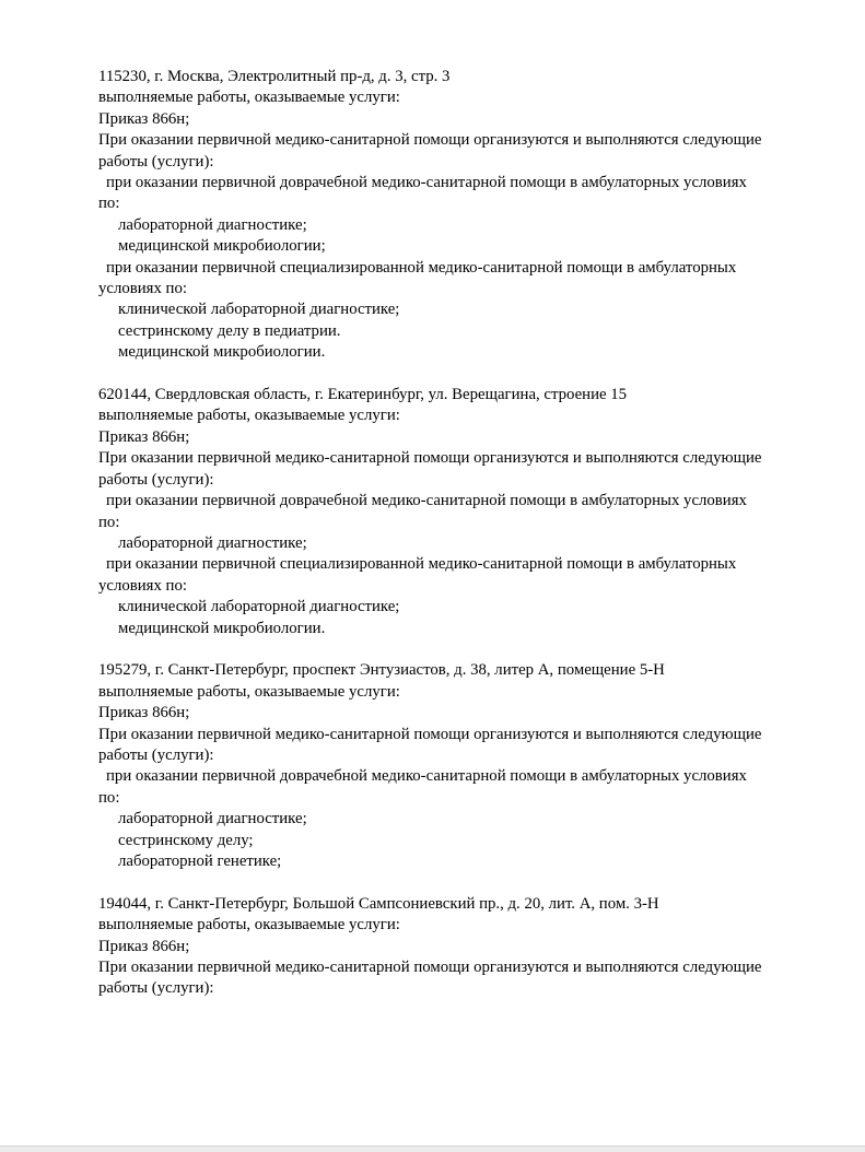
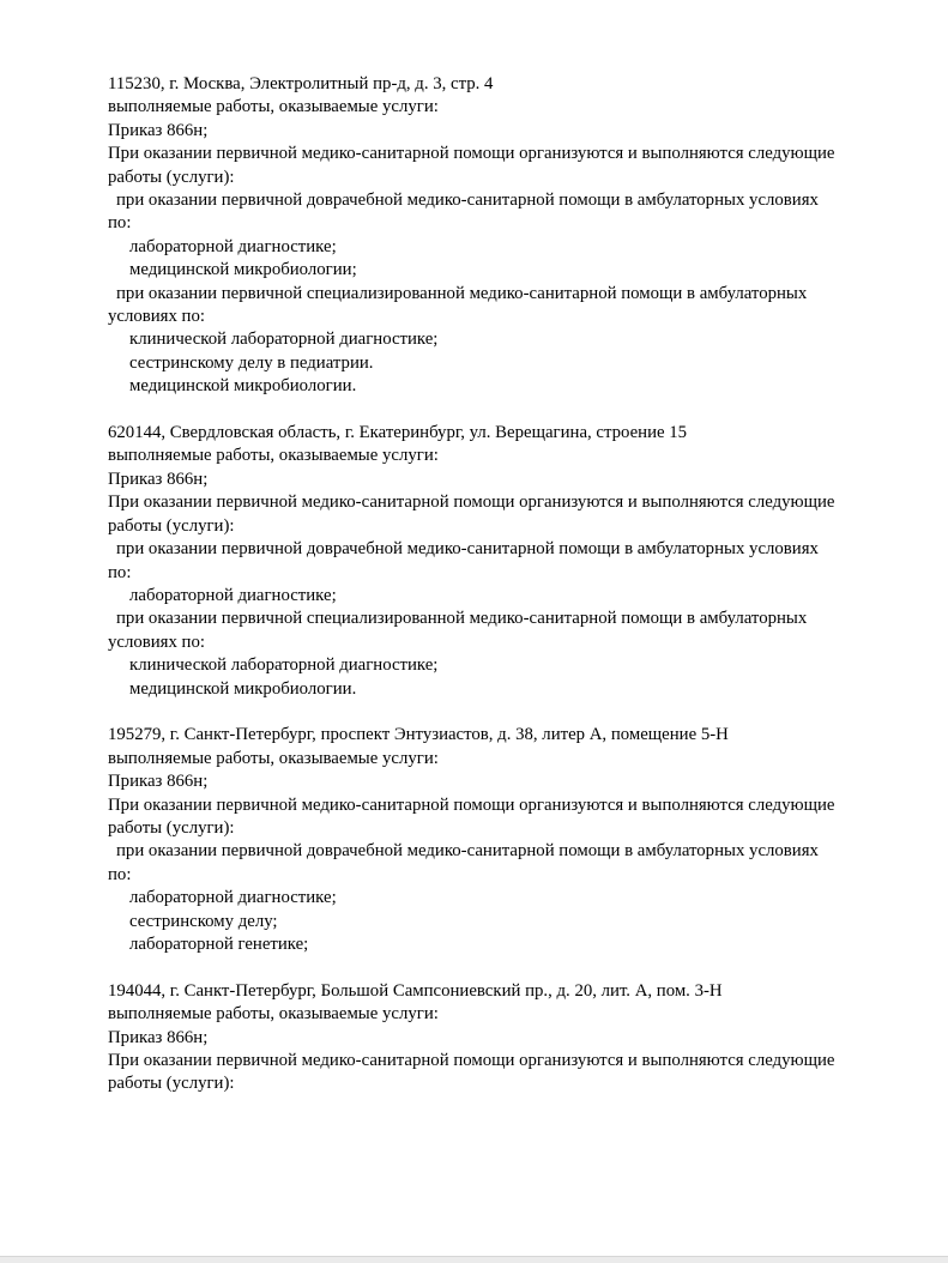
- 115230, г. Москва, Электролитный пр-д, д. 3, стр. 3
+ 115230, г. Москва, Электролитный пр-д, д. 3, стр. 4
  выполняемые работы, оказываемые услуги:
  Приказ 866н;
  При оказании первичной медико-санитарной помощи организуются и выполняются следующие
  работы (услуги):
  при оказании первичной доврачебной медико-санитарной помощи в амбулаторных условиях
  по:
  лабораторной диагностике;
  медицинской микробиологии;
  при оказании первичной специализированной медико-санитарной помощи в амбулаторных
  условиях по:
  клинической лабораторной диагностике;
  сестринскому делу в педиатрии.
  медицинской микробиологии.
  620144, Свердловская область, г. Екатеринбург, ул. Верещагина, строение 15
  выполняемые работы, оказываемые услуги:
  Приказ 866н;
  При оказании первичной медико-санитарной помощи организуются и выполняются следующие
  работы (услуги):
  при оказании первичной доврачебной медико-санитарной помощи в амбулаторных условиях
  по:
  лабораторной диагностике;
  при оказании первичной специализированной медико-санитарной помощи в амбулаторных
  условиях по:
  клинической лабораторной диагностике;
  медицинской микробиологии.
  195279, г. Санкт-Петербург, проспект Энтузиастов, д. 38, литер А, помещение 5-Н
  выполняемые работы, оказываемые услуги:
  Приказ 866н;
  При оказании первичной медико-санитарной помощи организуются и выполняются следующие
  работы (услуги):
  при оказании первичной доврачебной медико-санитарной помощи в амбулаторных условиях
  по:
  лабораторной диагностике;
  сестринскому делу;
  лабораторной генетике;
  194044, г. Санкт-Петербург, Большой Сампсониевский пр., д. 20, лит. А, пом. 3-Н
  выполняемые работы, оказываемые услуги:
  Приказ 866н;
  При оказании первичной медико-санитарной помощи организуются и выполняются следующие
  работы (услуги):
